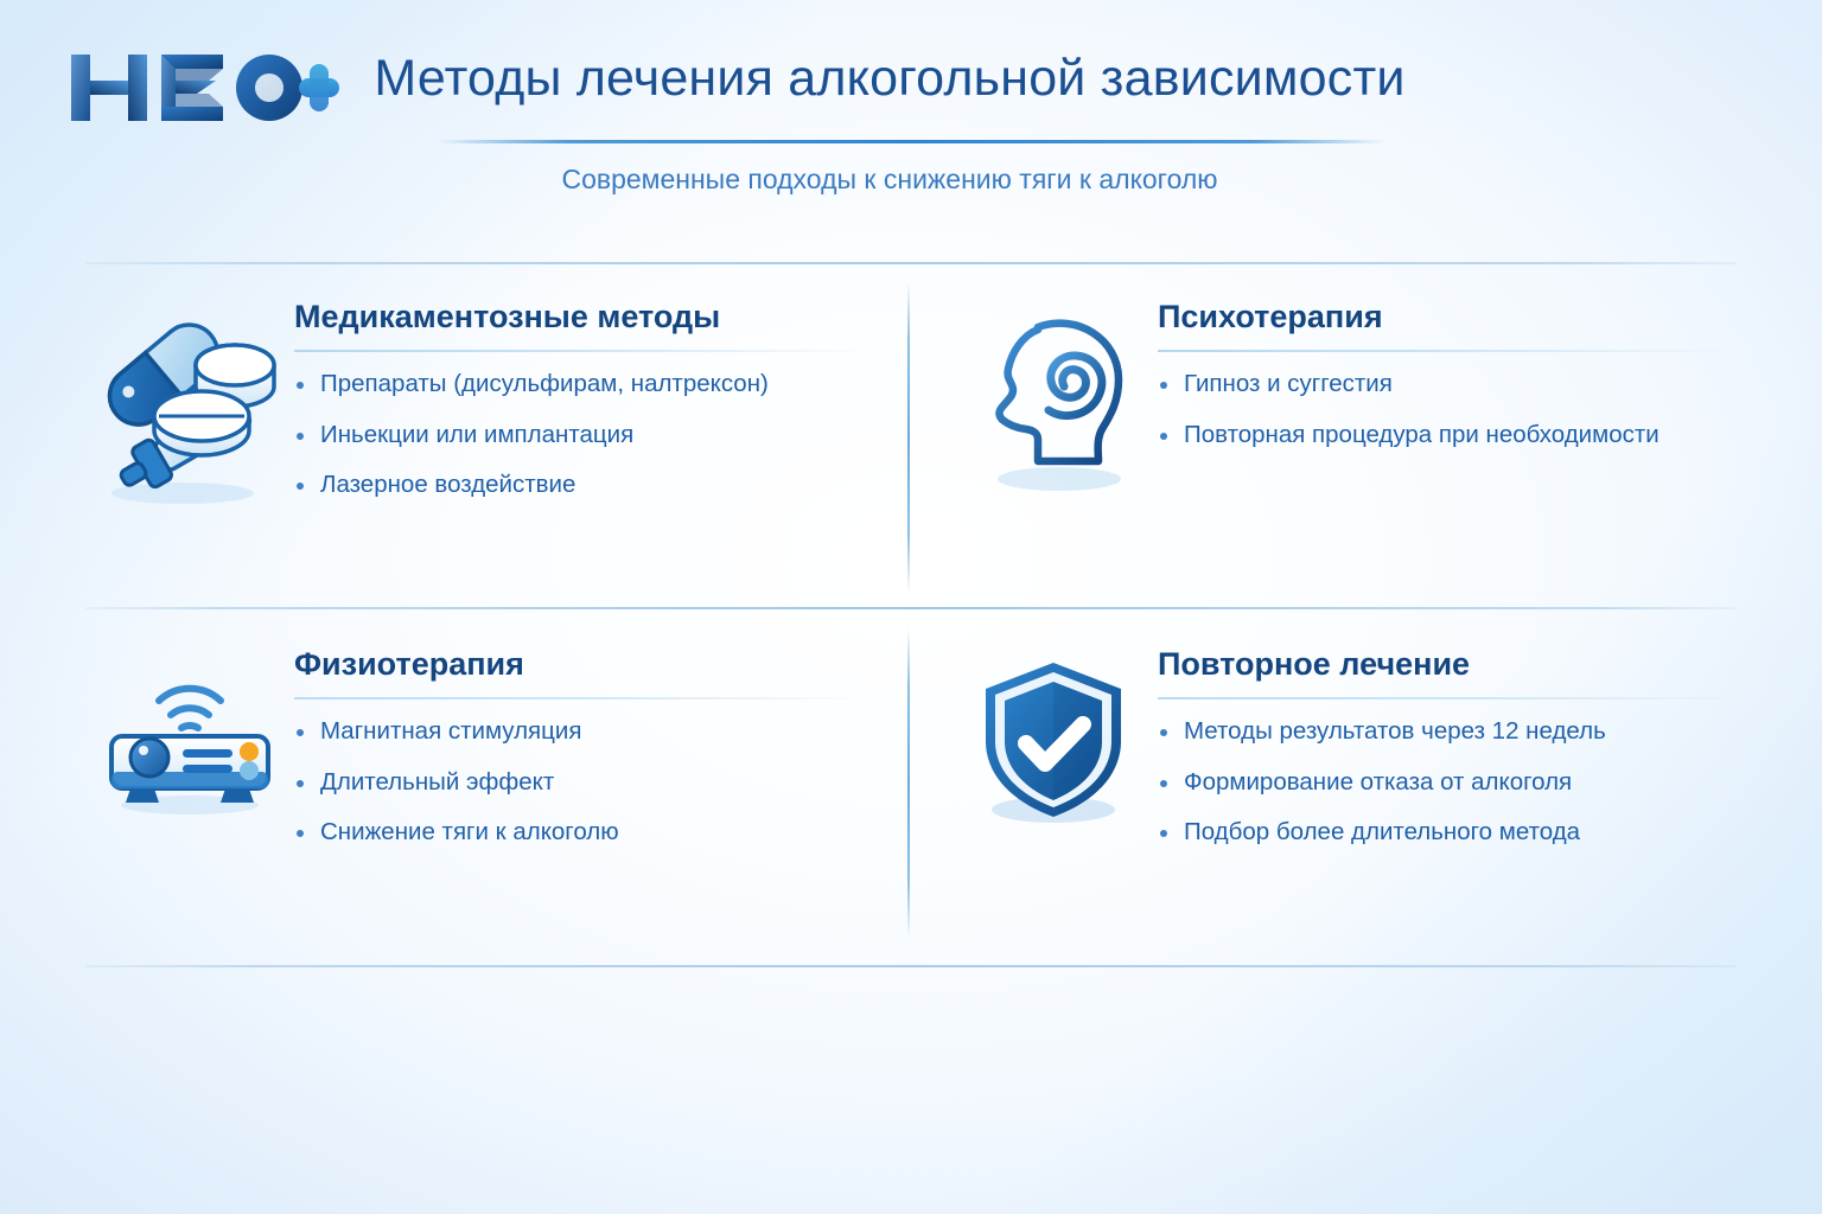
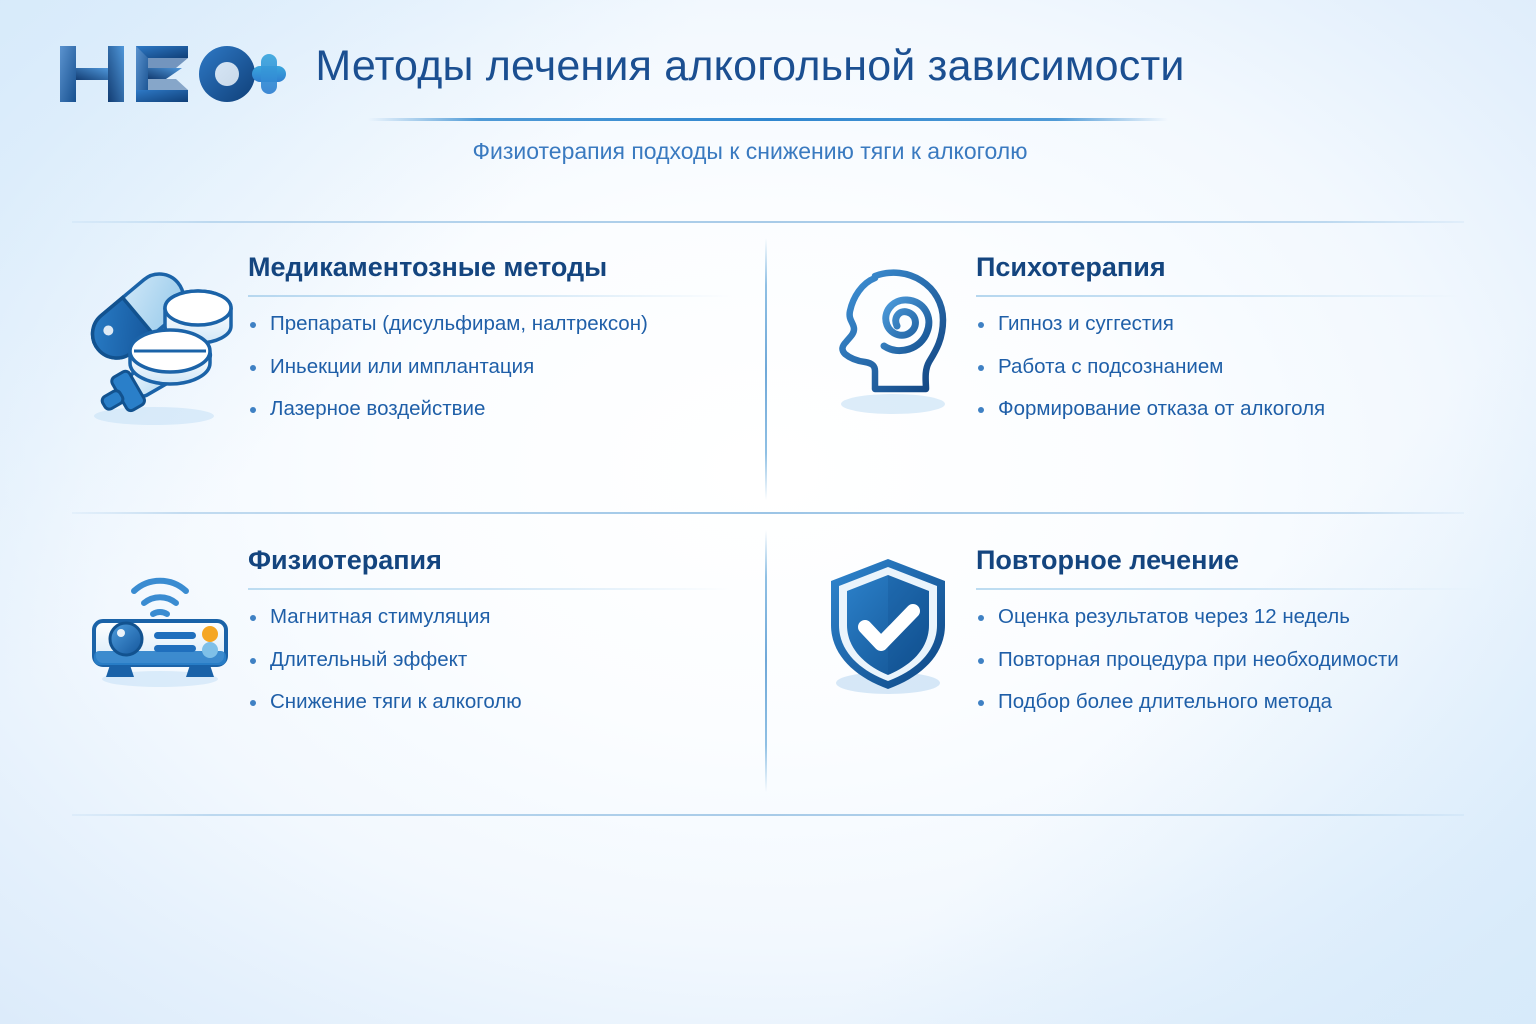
  Методы лечения алкогольной зависимости
- Современные подходы к снижению тяги к алкоголю
+ Физиотерапия подходы к снижению тяги к алкоголю
  Медикаментозные методы
  Препараты (дисульфирам, налтрексон)
  Иньекции или имплантация
  Лазерное воздействие
  Психотерапия
  Гипноз и суггестия
+ Работа с подсознанием
- Повторная процедура при необходимости
+ Формирование отказа от алкоголя
  Физиотерапия
  Магнитная стимуляция
  Длительный эффект
  Снижение тяги к алкоголю
  Повторное лечение
- Методы результатов через 12 недель
+ Оценка результатов через 12 недель
- Формирование отказа от алкоголя
+ Повторная процедура при необходимости
  Подбор более длительного метода
